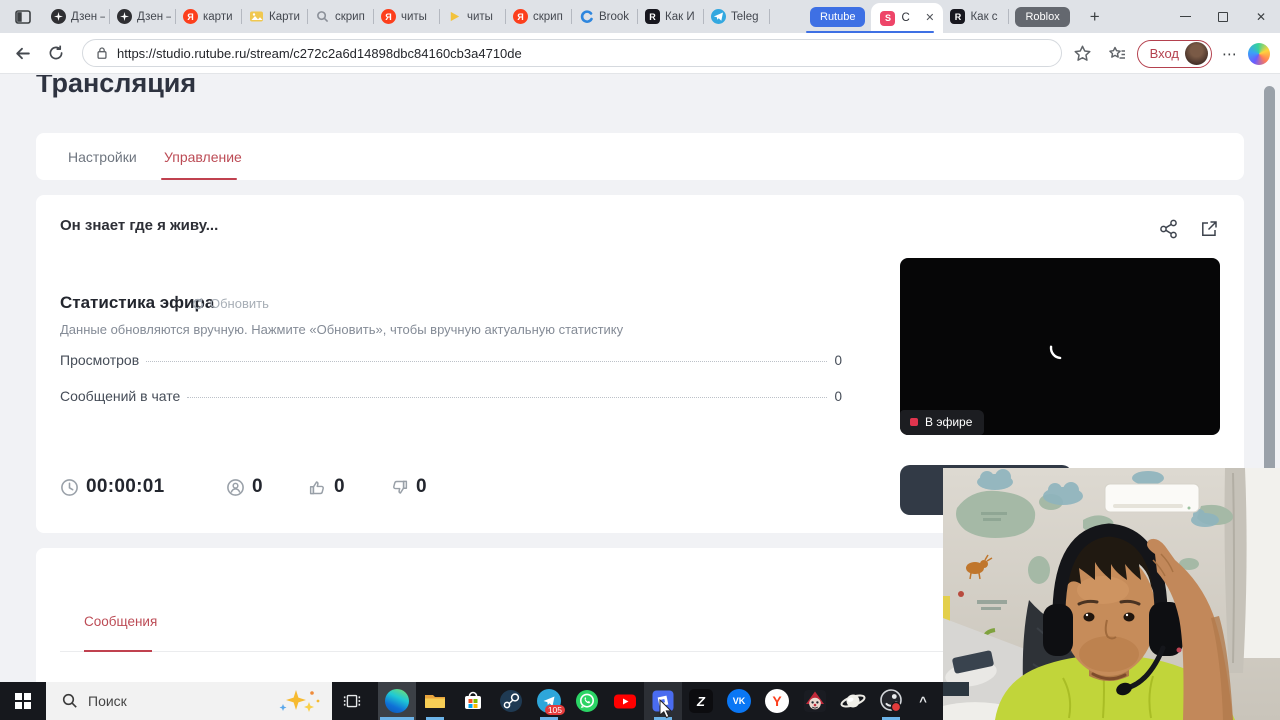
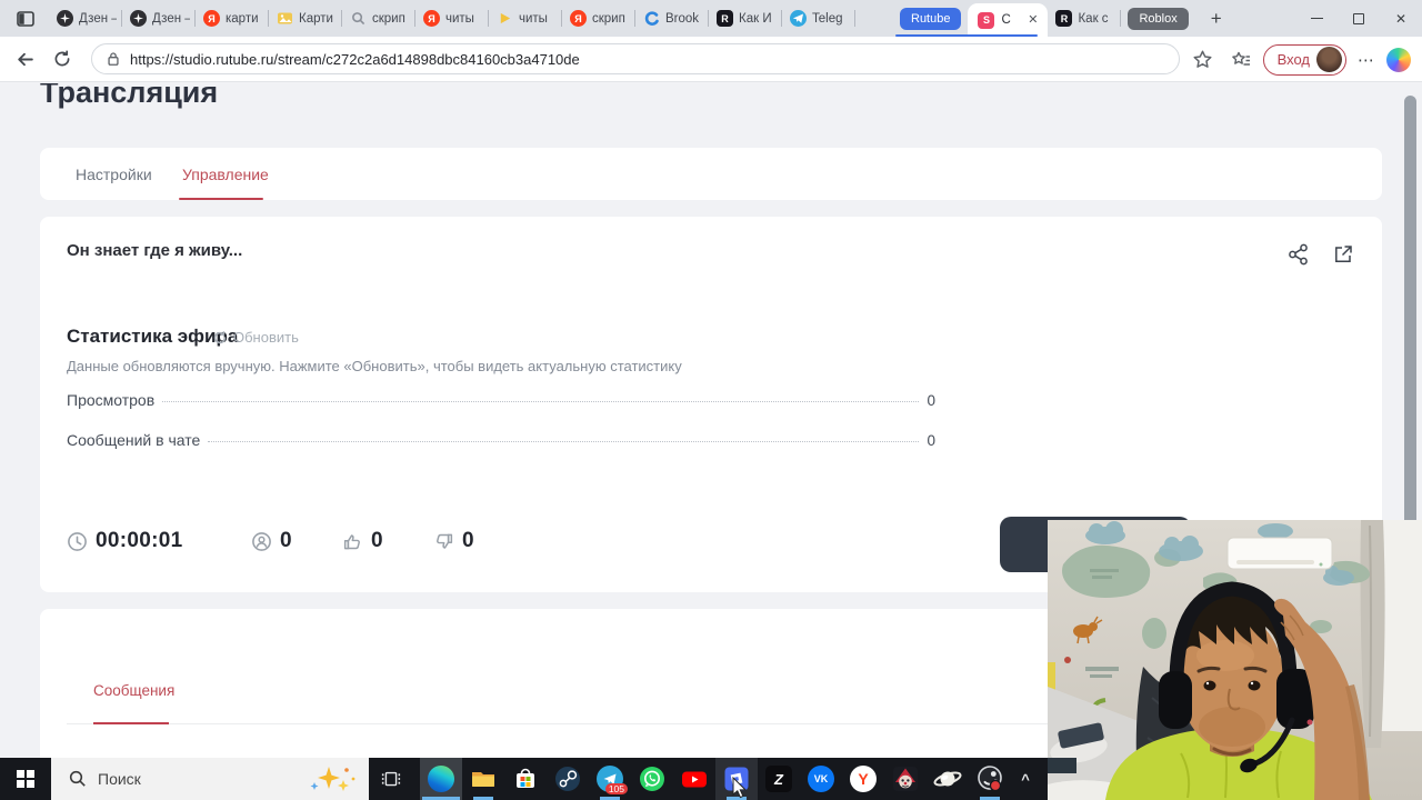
  Дзен –
  Дзен –
  Я
  карти
  Карти
  скрип
  Я
  читы
  читы
  Я
  скрип
  Brook
  R
  Как И
  Teleg
  Rutube
  S
  С
  ✕
  R
  Как с
  Roblox
  +
  ✕
  https://studio.rutube.ru/stream/c272c2a6d14898dbc84160cb3a4710de
  Вход
  ⋯
  Трансляция
  Настройки
  Управление
  Он знает где я живу...
  Статистика эфира
  Обновить
- Данные обновляются вручную. Нажмите «Обновить», чтобы вручную актуальную статистику
+ Данные обновляются вручную. Нажмите «Обновить», чтобы видеть актуальную статистику
  Просмотров
  0
  Сообщений в чате
  0
  00:00:01
  0
  0
  0
- В эфире
  Сообщения
  Поиск
  105
  Z
  VK
  Y
  ^
